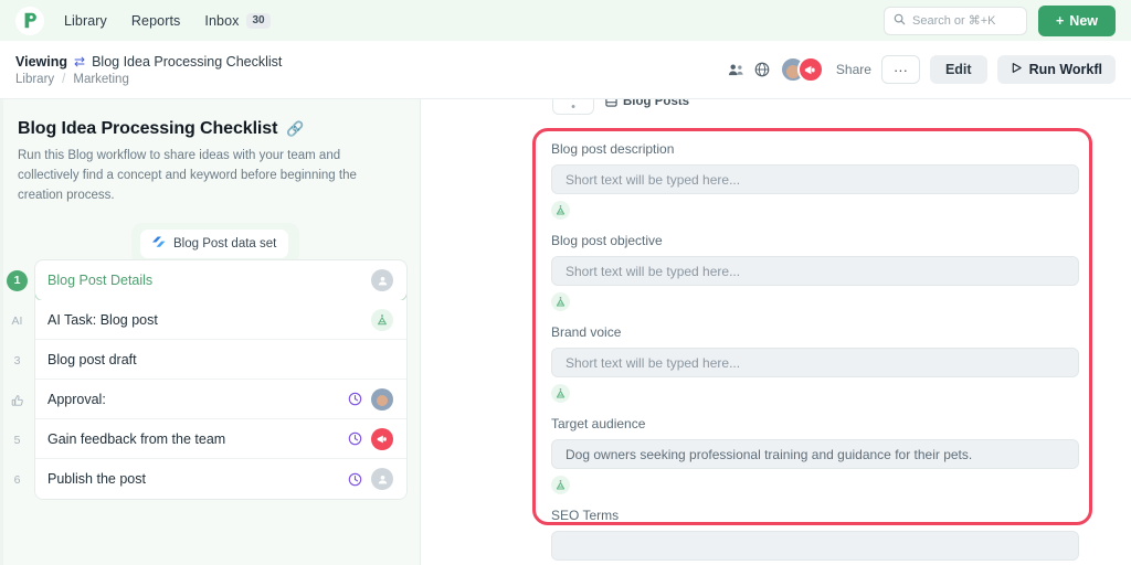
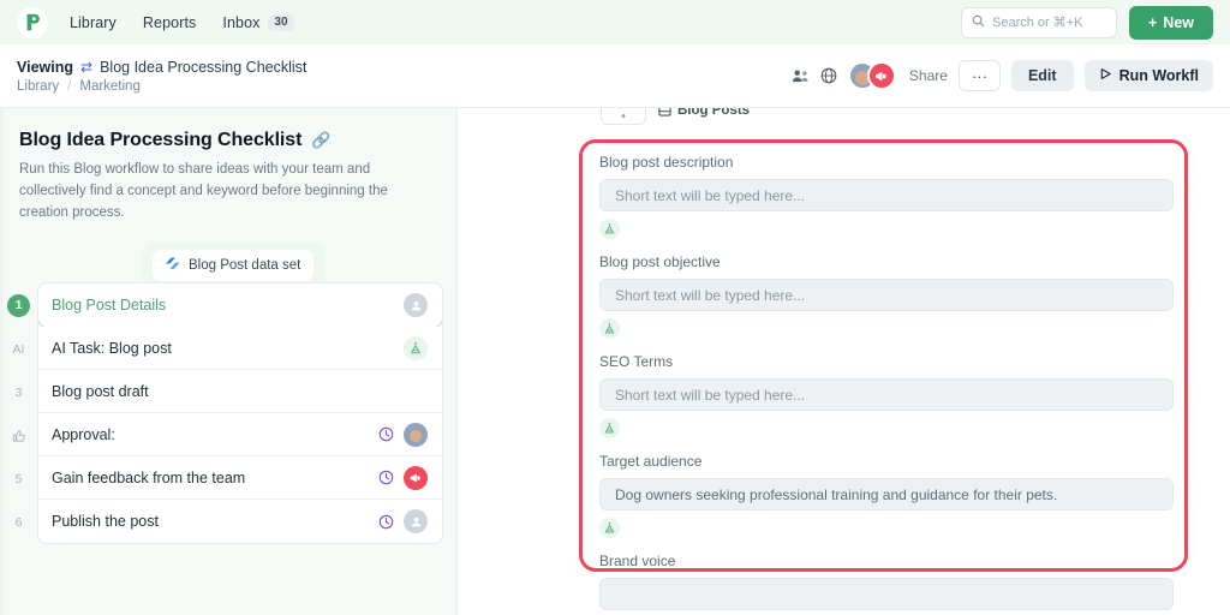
  Library
  Reports
  Inbox
  30
  Search or ⌘+K
  +
  New
  Viewing
  ⇄
  Blog Idea Processing Checklist
  Library
  /
  Marketing
  Share
  ···
  Edit
  Run Workfl
  Blog Idea Processing Checklist
  🔗
  Run this Blog workflow to share ideas with your team and collectively find a concept and keyword before beginning the creation process.
  Blog Post data set
  1
  AI
  3
  5
  6
  Blog Post Details
  AI Task: Blog post
  Blog post draft
  Approval:
  Gain feedback from the team
  Publish the post
  •
  Blog Posts
  Blog post description
  Short text will be typed here...
  Blog post objective
  Short text will be typed here...
- Brand voice
+ SEO Terms
  Short text will be typed here...
  Target audience
  Dog owners seeking professional training and guidance for their pets.
- SEO Terms
+ Brand voice
